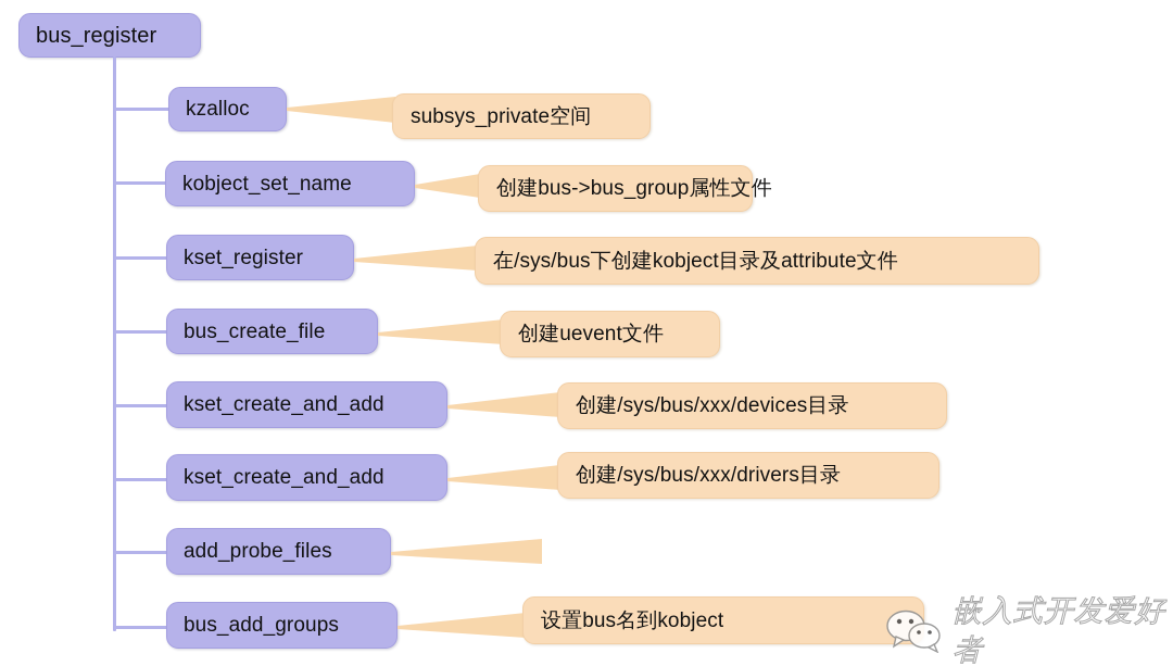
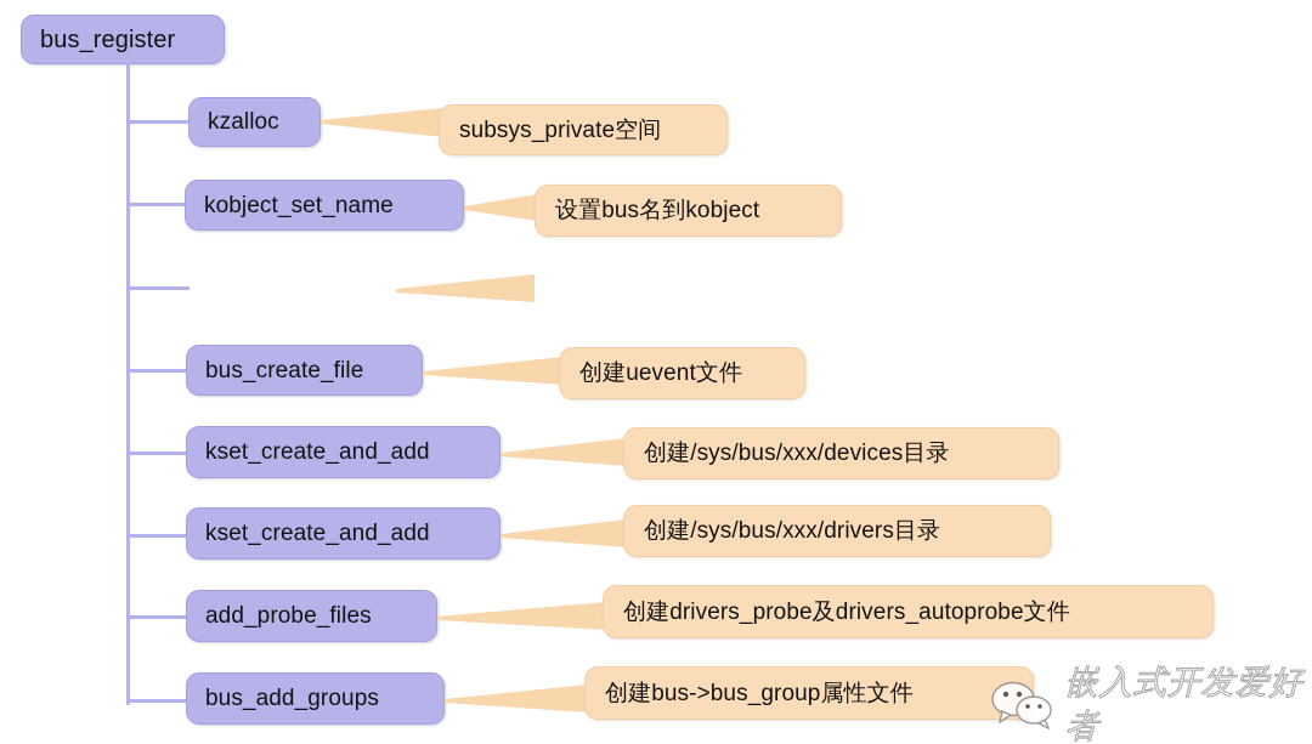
  bus_register
  kzalloc
  subsys_private空间
  kobject_set_name
- 创建bus->bus_group属性文件
+ 设置bus名到kobject
- kset_register
- 在/sys/bus下创建kobject目录及attribute文件
  bus_create_file
  创建uevent文件
  kset_create_and_add
  创建/sys/bus/xxx/devices目录
  kset_create_and_add
  创建/sys/bus/xxx/drivers目录
  add_probe_files
+ 创建drivers_probe及drivers_autoprobe文件
  bus_add_groups
- 设置bus名到kobject
+ 创建bus->bus_group属性文件
  嵌入式开发爱好者
